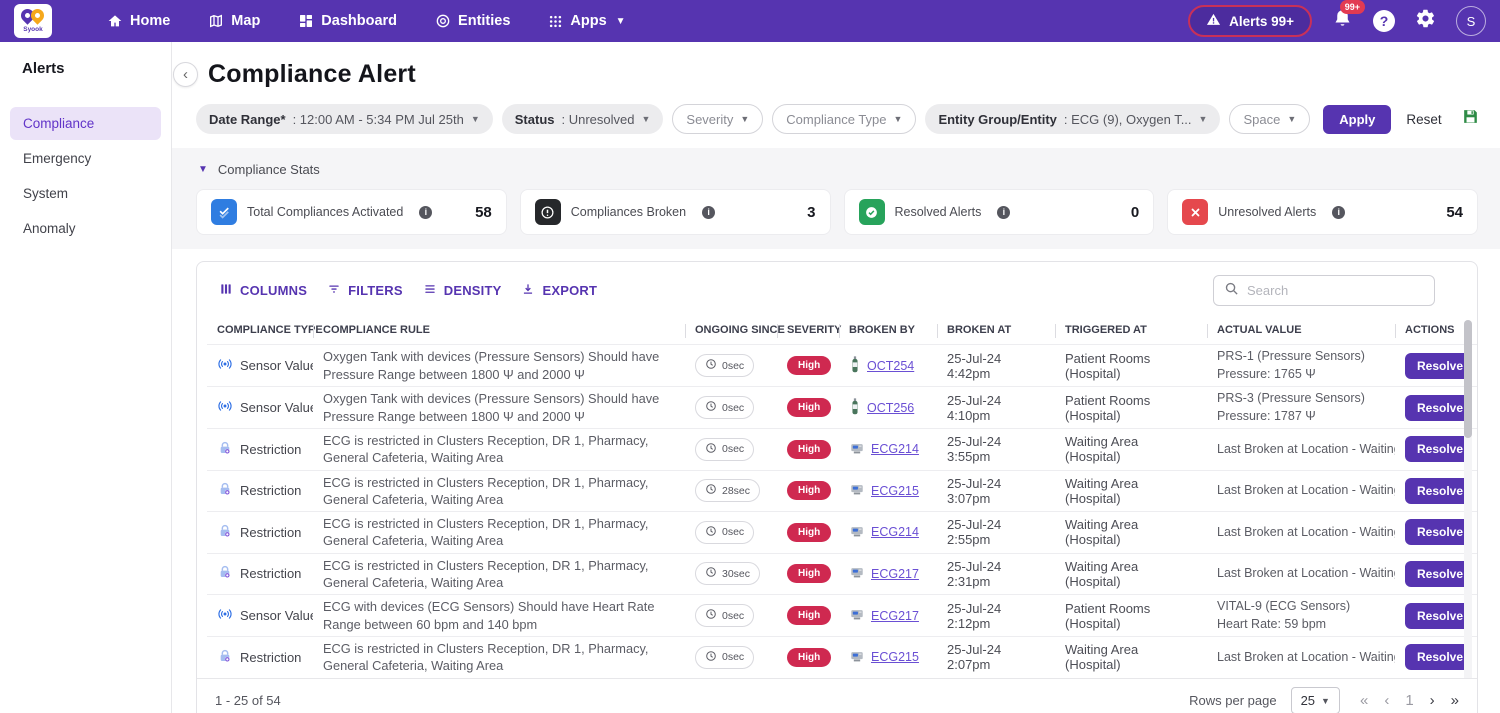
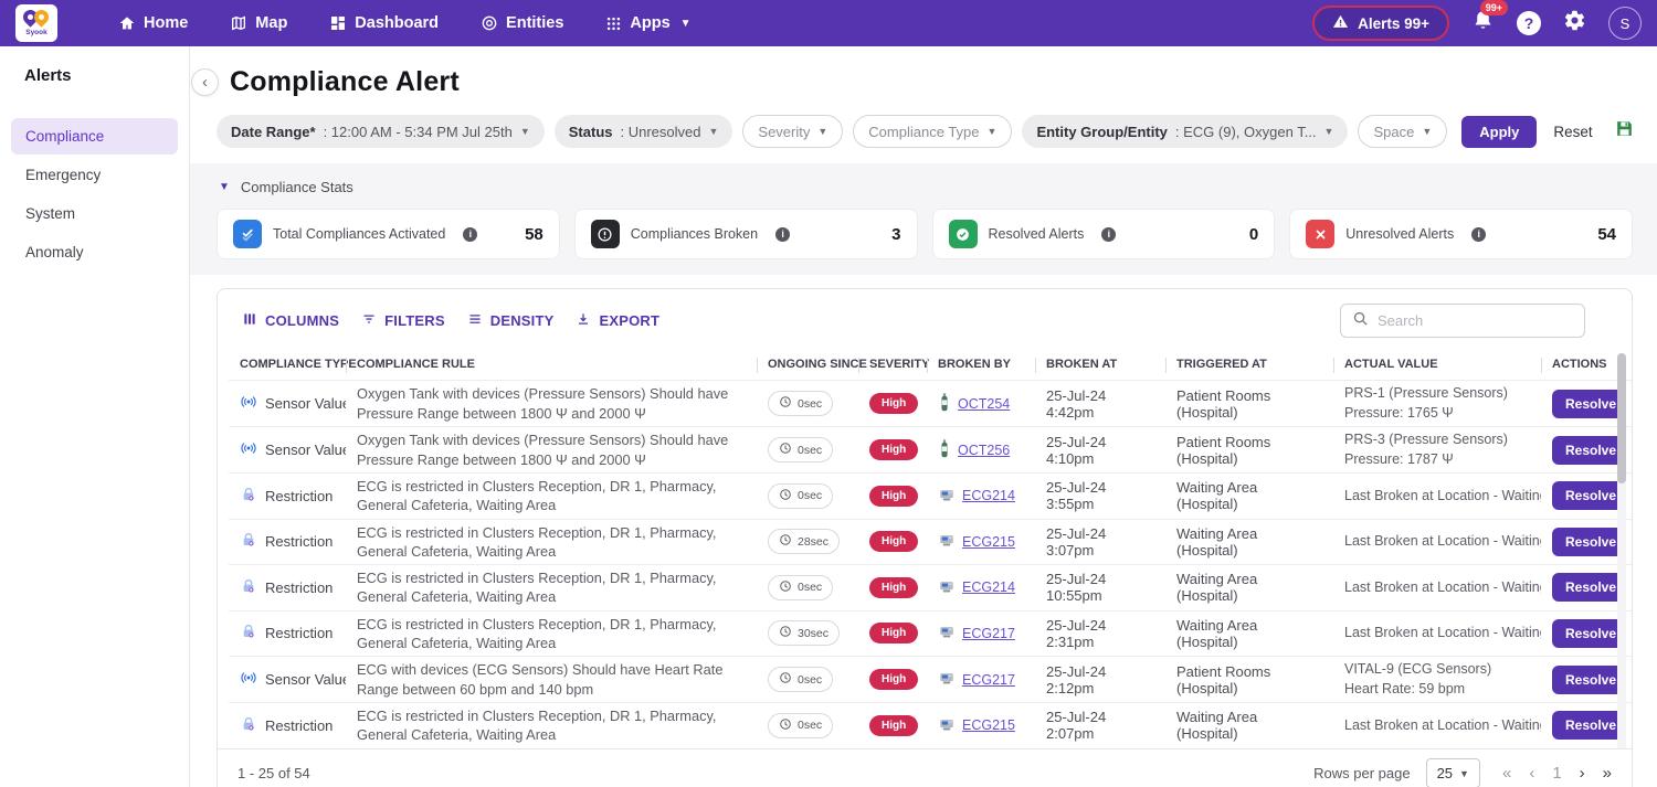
  Home
  Map
  Dashboard
  Entities
  Apps
  ▼
  Alerts 99+
  99+
  ?
  S
  Alerts
  Compliance
  Emergency
  System
  Anomaly
  ‹
  Compliance Alert
  Date Range*
  : 12:00 AM - 5:34 PM Jul 25th
  ▼
  Status
  : Unresolved
  ▼
  Severity
  ▼
  Compliance Type
  ▼
  Entity Group/Entity
  : ECG (9), Oxygen T...
  ▼
  Space
  ▼
  Apply
  Reset
  ▼
  Compliance Stats
  Total Compliances Activated
  i
  58
  Compliances Broken
  i
  3
  Resolved Alerts
  i
  0
  Unresolved Alerts
  i
  54
  COLUMNS
  FILTERS
  DENSITY
  EXPORT
  Search
  COMPLIANCE TYP
  COMPLIANCE RULE
  ONGOING SINC
  SEVERITY
  BROKEN BY
  BROKEN AT
  TRIGGERED AT
  ACTUAL VALUE
  ACTIONS
  Sensor Valu
  Oxygen Tank with devices (Pressure Sensors) Should have Pressure Range between 1800 Ψ and 2000 Ψ
  0sec
  High
  OCT254
  25-Jul-24 4:42pm
  Patient Rooms (Hospital)
  PRS-1 (Pressure Sensors)
  Pressure: 1765 Ψ
  Resolve
  Sensor Valu
  Oxygen Tank with devices (Pressure Sensors) Should have Pressure Range between 1800 Ψ and 2000 Ψ
  0sec
  High
  OCT256
  25-Jul-24 4:10pm
  Patient Rooms (Hospital)
  PRS-3 (Pressure Sensors)
  Pressure: 1787 Ψ
  Resolve
  Restriction
  ECG is restricted in Clusters Reception, DR 1, Pharmacy, General Cafeteria, Waiting Area
  0sec
  High
  ECG214
  25-Jul-24 3:55pm
  Waiting Area (Hospital)
  Last Broken at Location - Waitin
  Resolve
  Restriction
  ECG is restricted in Clusters Reception, DR 1, Pharmacy, General Cafeteria, Waiting Area
  28sec
  High
  ECG215
  25-Jul-24 3:07pm
  Waiting Area (Hospital)
  Last Broken at Location - Waitin
  Resolve
  Restriction
  ECG is restricted in Clusters Reception, DR 1, Pharmacy, General Cafeteria, Waiting Area
  0sec
  High
  ECG214
- 25-Jul-24 2:55pm
+ 25-Jul-24 10:55pm
  Waiting Area (Hospital)
  Last Broken at Location - Waitin
  Resolve
  Restriction
  ECG is restricted in Clusters Reception, DR 1, Pharmacy, General Cafeteria, Waiting Area
  30sec
  High
  ECG217
  25-Jul-24 2:31pm
  Waiting Area (Hospital)
  Last Broken at Location - Waitin
  Resolve
  Sensor Valu
  ECG with devices (ECG Sensors) Should have Heart Rate Range between 60 bpm and 140 bpm
  0sec
  High
  ECG217
  25-Jul-24 2:12pm
  Patient Rooms (Hospital)
  VITAL-9 (ECG Sensors)
  Heart Rate: 59 bpm
  Resolve
  Restriction
  ECG is restricted in Clusters Reception, DR 1, Pharmacy, General Cafeteria, Waiting Area
  0sec
  High
  ECG215
  25-Jul-24 2:07pm
  Waiting Area (Hospital)
  Last Broken at Location - Waitin
  Resolve
  1 - 25 of 54
  Rows per page
  25
  ▼
  «
  ‹
  1
  ›
  »
